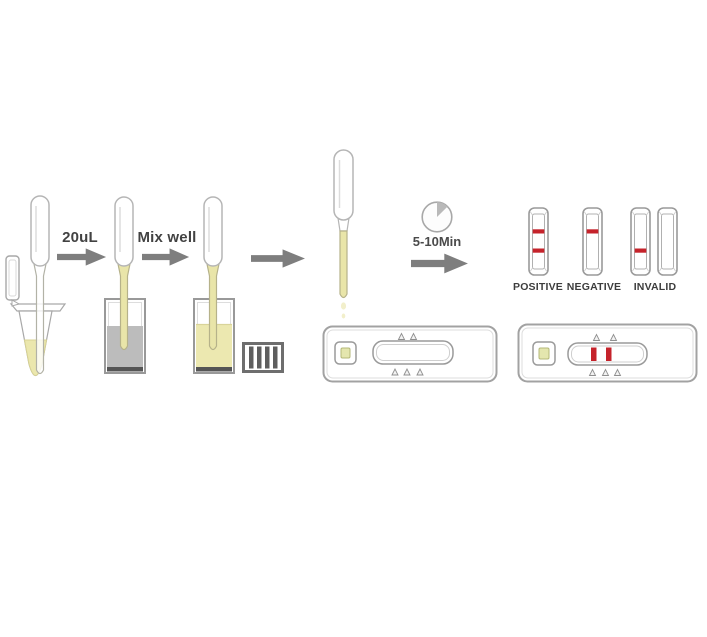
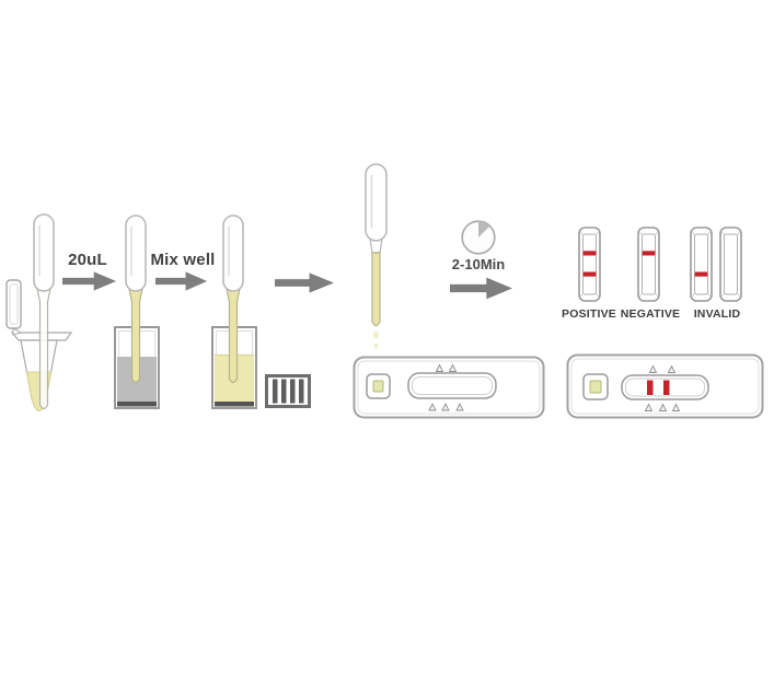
  20uL
  Mix well
- 5-10Min
+ 2-10Min
  POSITIVE
  NEGATIVE
  INVALID
